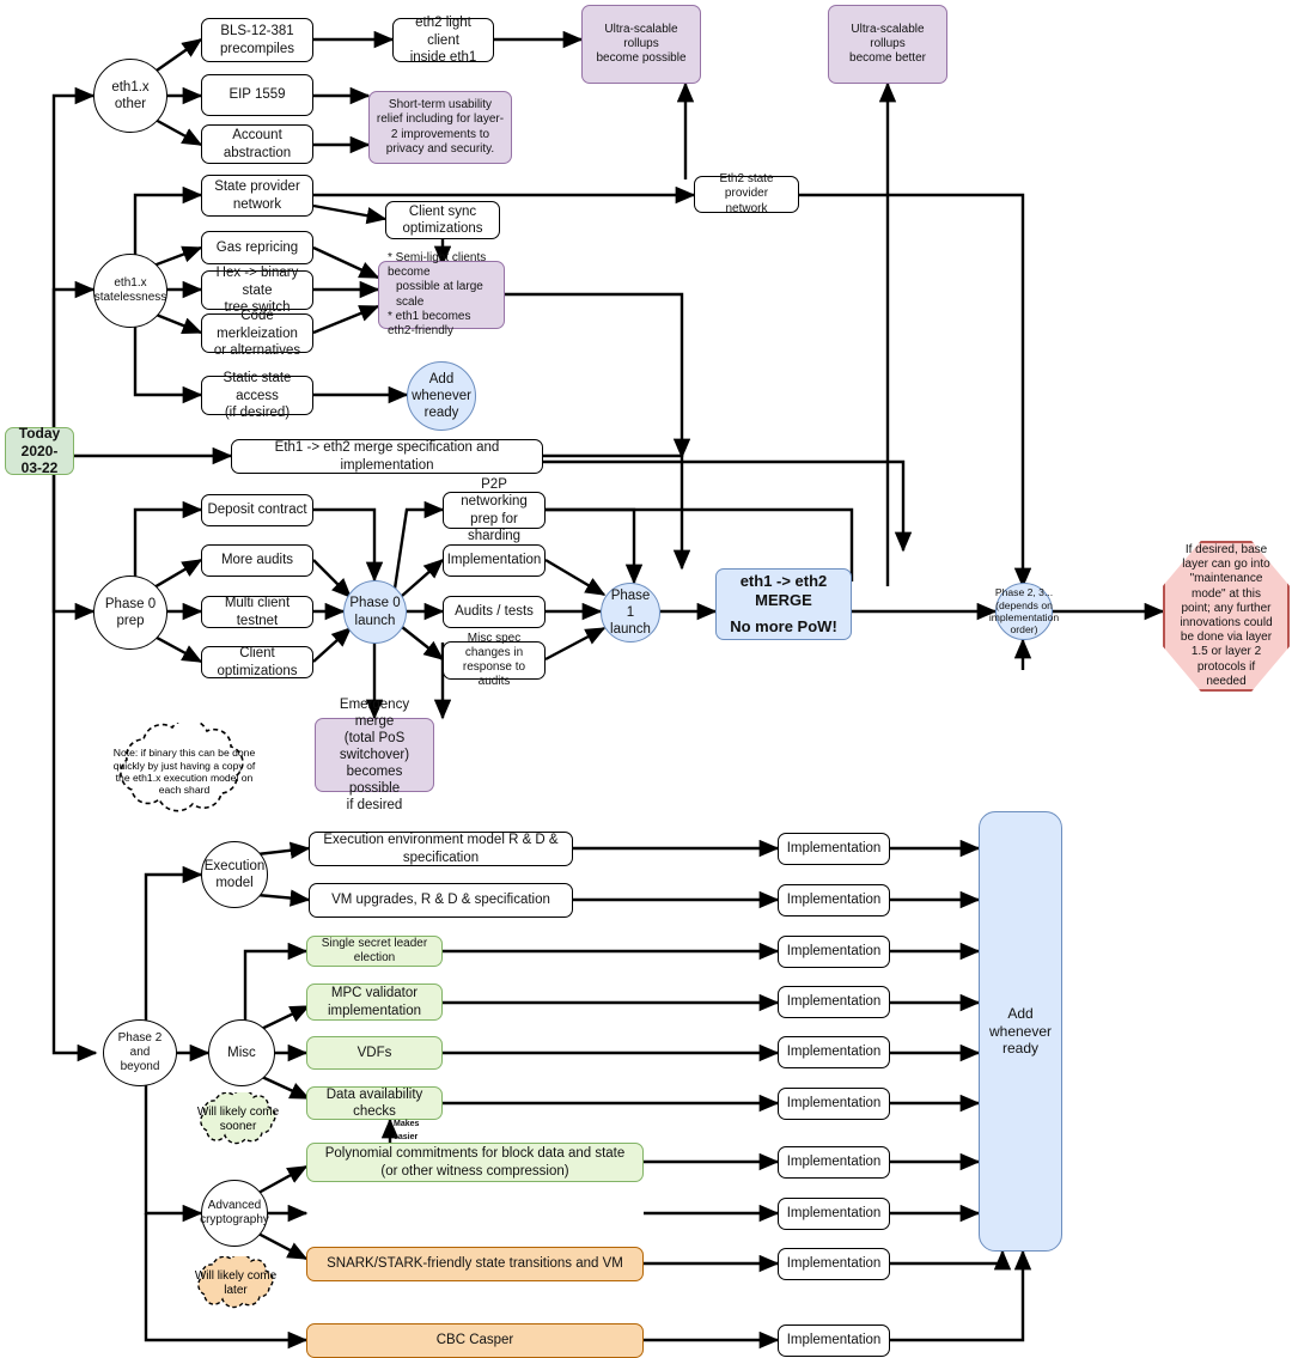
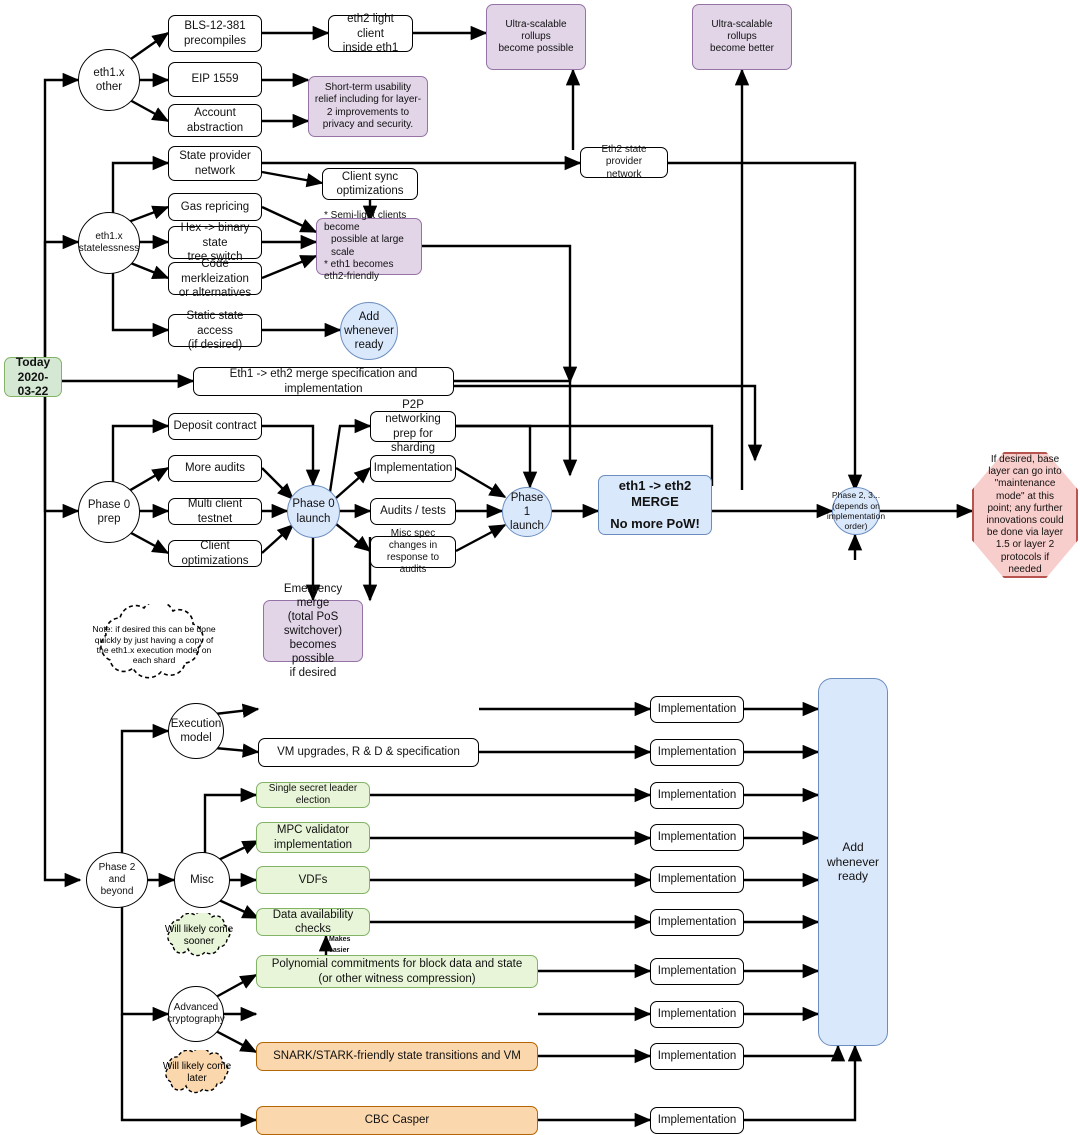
  Today
  2020-03-22
  eth1.x
  other
  BLS-12-381
  precompiles
  EIP 1559
  Account abstraction
  eth2 light client
  inside eth1
  Short-term usability relief including for layer-2 improvements to privacy and security.
  Ultra-scalable rollups
  become possible
  Ultra-scalable rollups
  become better
  State provider
  network
  Eth2 state provider
  network
  Client sync
  optimizations
  eth1.x
  statelessness
  Gas repricing
  Hex -> binary state
  tree switch
  Code merkleization
  or alternatives
  Static state access
  (if desired)
  * Semi-light clients become
  possible at large scale
  * eth1 becomes eth2-friendly
  Add
  whenever
  ready
  Eth1 -> eth2 merge specification and implementation
  Phase 0
  prep
  Deposit contract
  More audits
  Multi client testnet
  Client optimizations
  Phase 0
  launch
  P2P networking
  prep for sharding
  Implementation
  Audits / tests
  Misc spec changes in
  response to audits
  Phase 1
  launch
  eth1 -> eth2 MERGE
  No more PoW!
  Phase 2, 3...
  (depends on
  implementation
  order)
  If desired, base layer can go into "maintenance mode" at this point; any further innovations could be done via layer 1.5 or layer 2 protocols if needed
  Emergency merge
  (total PoS switchover)
  becomes possible
  if desired
- Note: if binary this can be done quickly by just having a copy of the eth1.x execution model on each shard
+ Note: if desired this can be done quickly by just having a copy of the eth1.x execution model on each shard
  Execution
  model
- Execution environment model R & D & specification
  VM upgrades, R & D & specification
  Phase 2
  and beyond
  Misc
  Single secret leader election
  MPC validator
  implementation
  VDFs
  Data availability checks
  Will likely come sooner
  Will likely come later
  Advanced
  cryptography
  Polynomial commitments for block data and state
  (or other witness compression)
  SNARK/STARK-friendly state transitions and VM
  CBC Casper
  Implementation
  Implementation
  Implementation
  Implementation
  Implementation
  Implementation
  Implementation
  Implementation
  Implementation
  Implementation
  Add
  whenever
  ready
